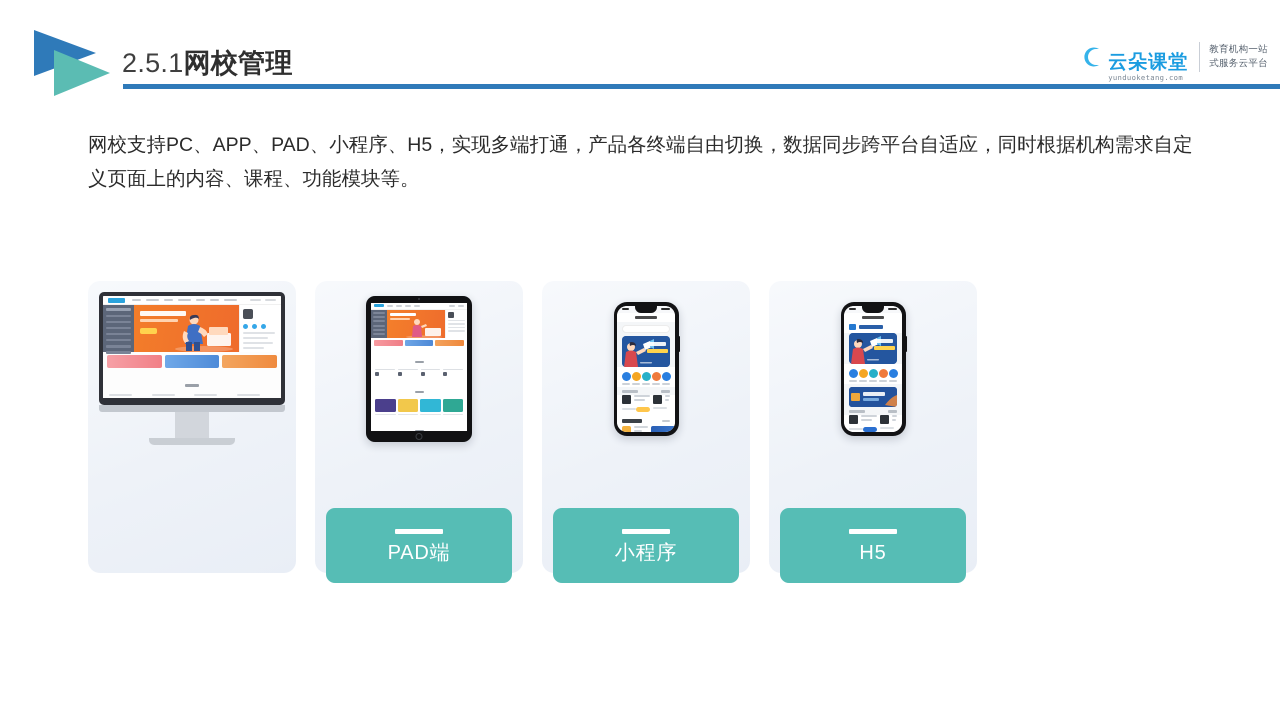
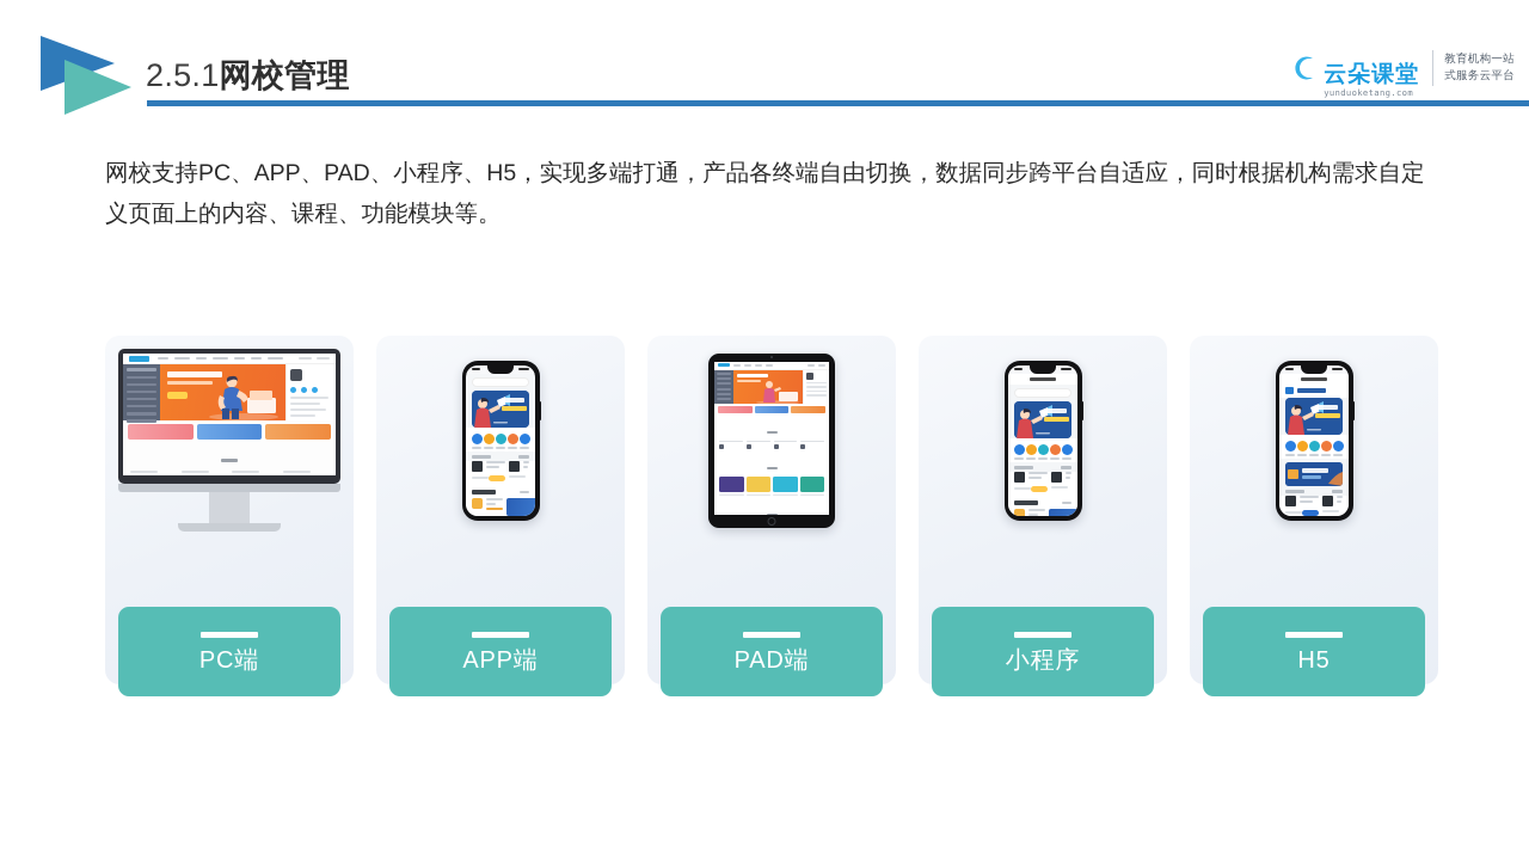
  2.5.1网校管理
  云朵课堂
  yunduoketang.com
  教育机构一站
  式服务云平台
  网校支持PC、APP、PAD、小程序、H5，实现多端打通，产品各终端自由切换，数据同步跨平台自适应，同时根据机构需求自定义页面上的内容、课程、功能模块等。
+ PC端
+ APP端
  PAD端
  小程序
  H5
